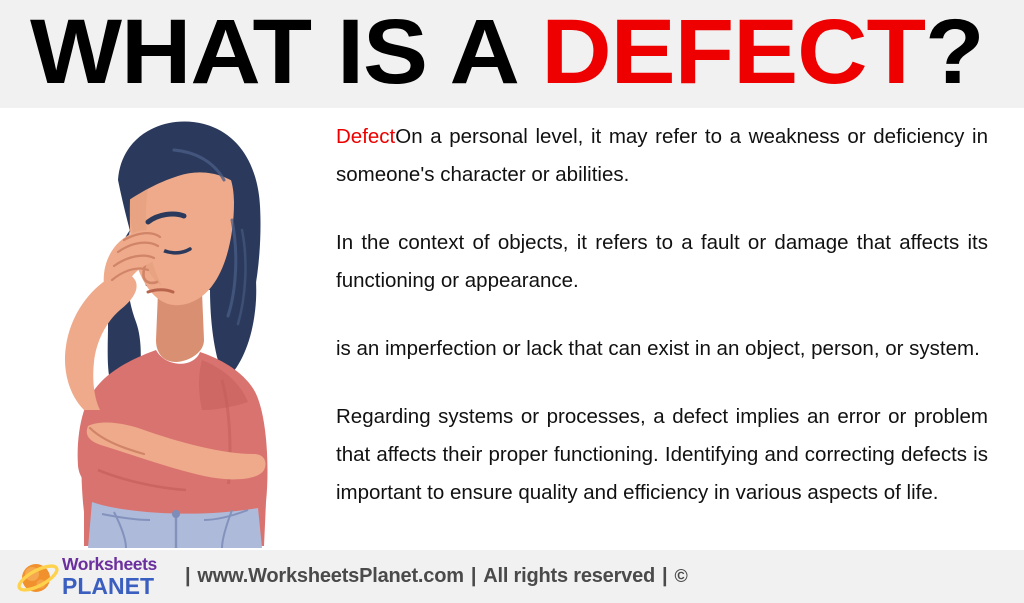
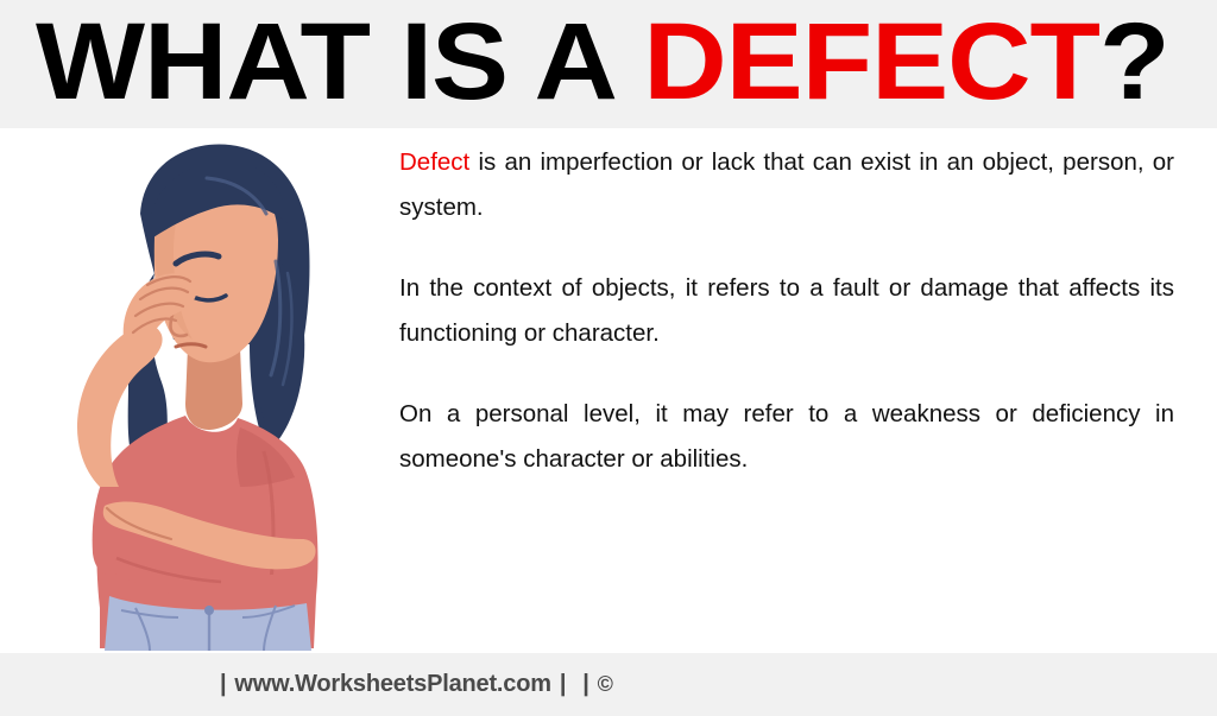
  WHAT IS A DEFECT?
- DefectOn a personal level, it may refer to a weakness or deficiency in someone's character or abilities.
+ Defect is an imperfection or lack that can exist in an object, person, or system.
- In the context of objects, it refers to a fault or damage that affects its functioning or appearance.
+ In the context of objects, it refers to a fault or damage that affects its functioning or character.
- is an imperfection or lack that can exist in an object, person, or system.
+ On a personal level, it may refer to a weakness or deficiency in someone's character or abilities.
- Regarding systems or processes, a defect implies an error or problem that affects their proper functioning. Identifying and correcting defects is important to ensure quality and efficiency in various aspects of life.
- Worksheets
- PLANET
  |
  www.WorksheetsPlanet.com
  |
- All rights reserved
  |
  ©
